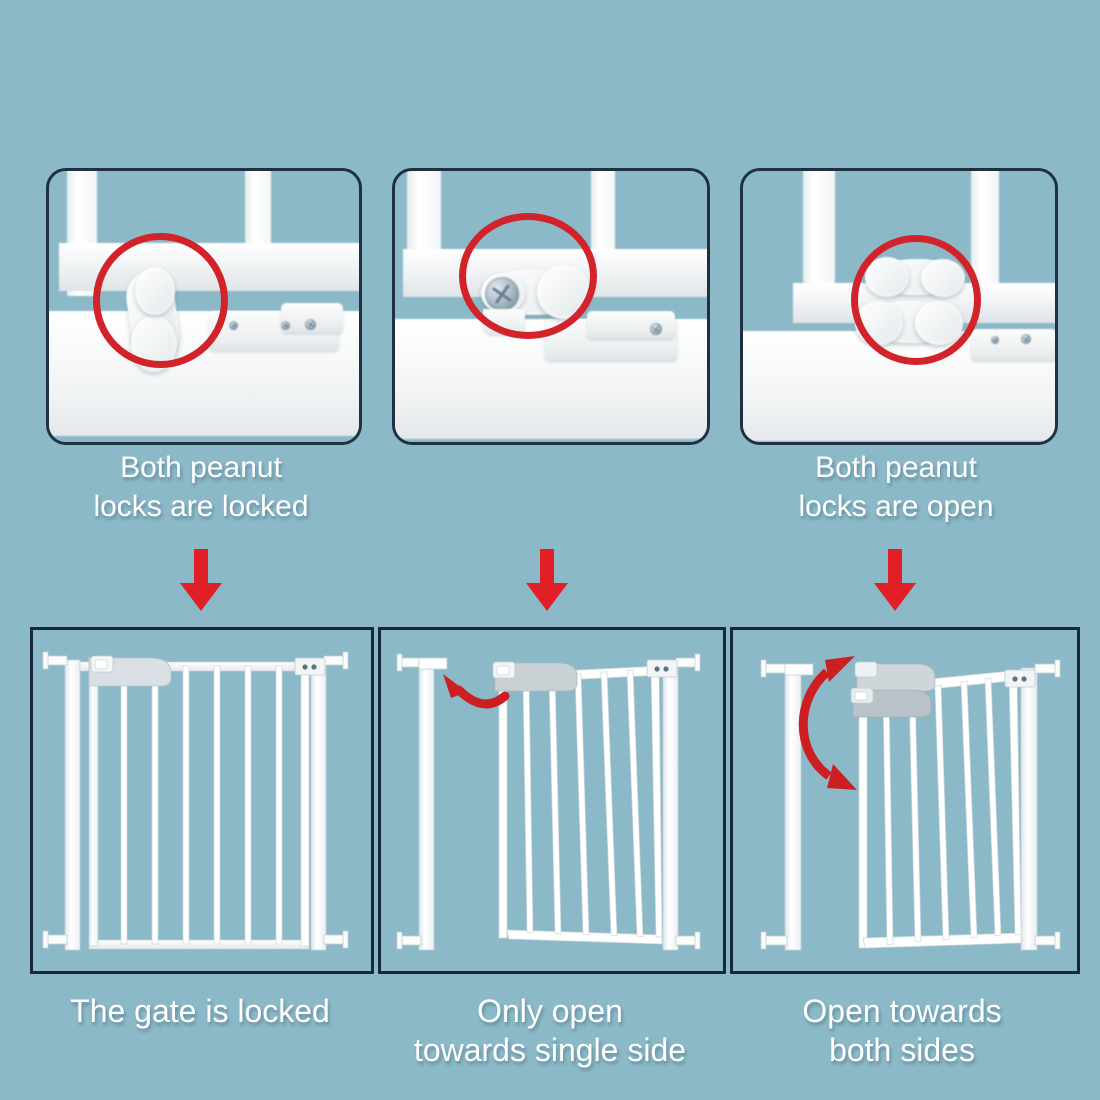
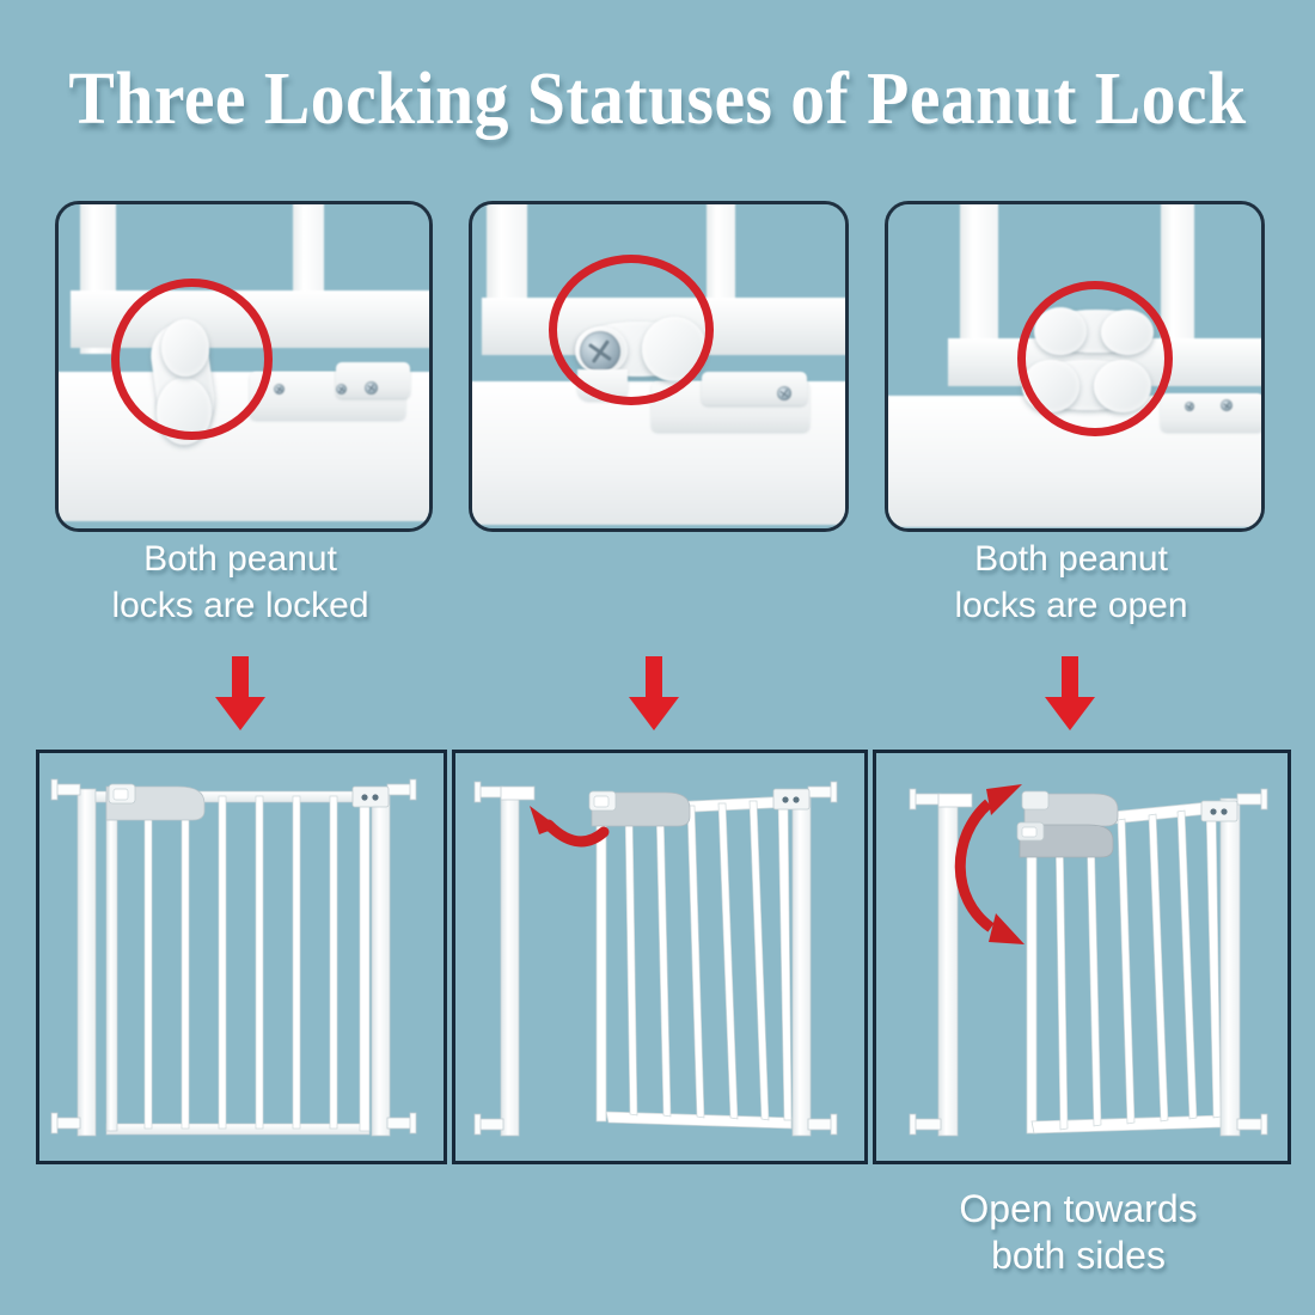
+ Three Locking Statuses of Peanut Lock
  Both peanut
  locks are locked
  Both peanut
  locks are open
- The gate is locked
- Only open
- towards single side
  Open towards
  both sides
